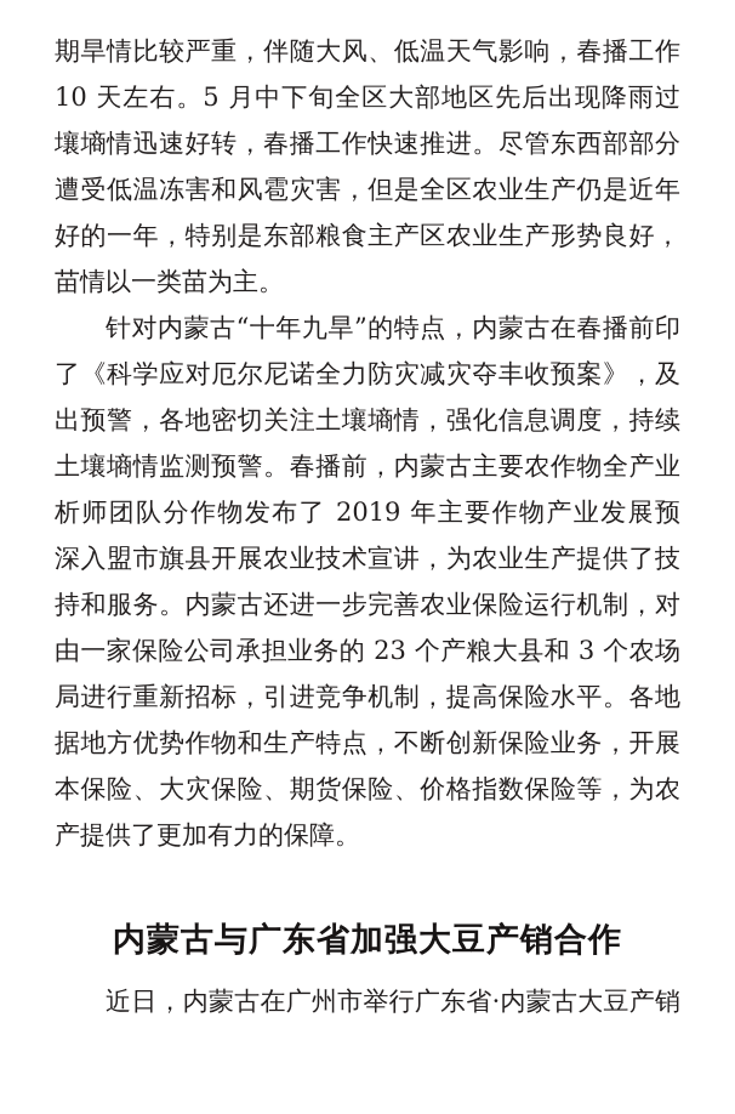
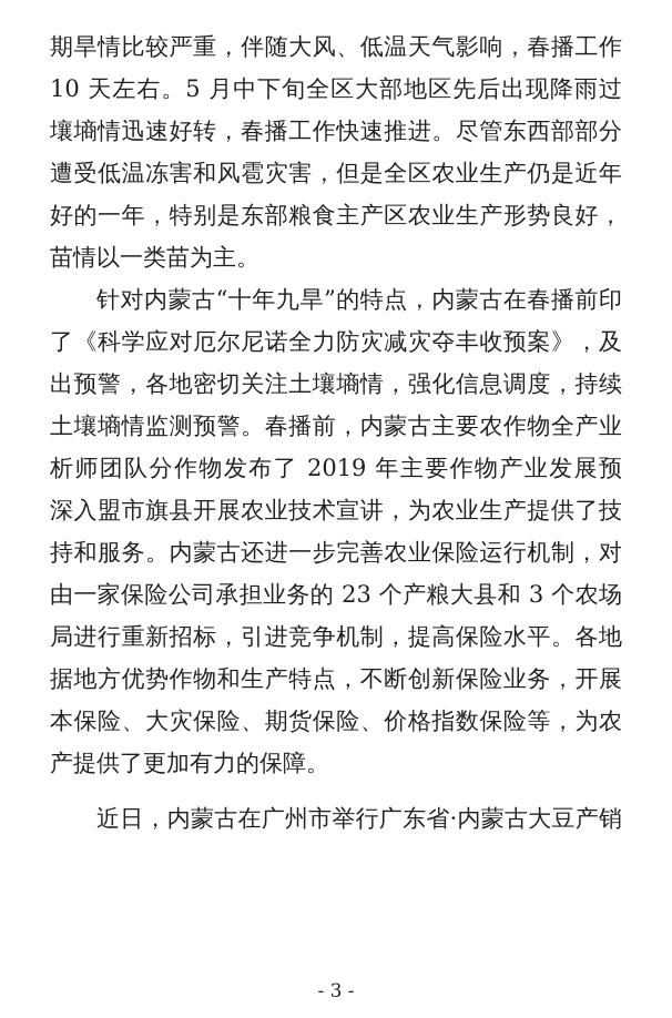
  期旱情比较严重，伴随大风、低温天气影响，春播工作
  10 天左右。5 月中下旬全区大部地区先后出现降雨过
  壤墒情迅速好转，春播工作快速推进。尽管东西部部分
  遭受低温冻害和风雹灾害，但是全区农业生产仍是近年
  好的一年，特别是东部粮食主产区农业生产形势良好，
  苗情以一类苗为主。
  针对内蒙古“十年九旱”的特点，内蒙古在春播前印
  了《科学应对厄尔尼诺全力防灾减灾夺丰收预案》，及
  出预警，各地密切关注土壤墒情，强化信息调度，持续
  土壤墒情监测预警。春播前，内蒙古主要农作物全产业
  析师团队分作物发布了 2019 年主要作物产业发展预
  深入盟市旗县开展农业技术宣讲，为农业生产提供了技
  持和服务。内蒙古还进一步完善农业保险运行机制，对
  由一家保险公司承担业务的 23 个产粮大县和 3 个农场
  局进行重新招标，引进竞争机制，提高保险水平。各地
  据地方优势作物和生产特点，不断创新保险业务，开展
  本保险、大灾保险、期货保险、价格指数保险等，为农
  产提供了更加有力的保障。
- 内蒙古与广东省加强大豆产销合作
  近日，内蒙古在广州市举行广东省·内蒙古大豆产销
+ - 3 -
